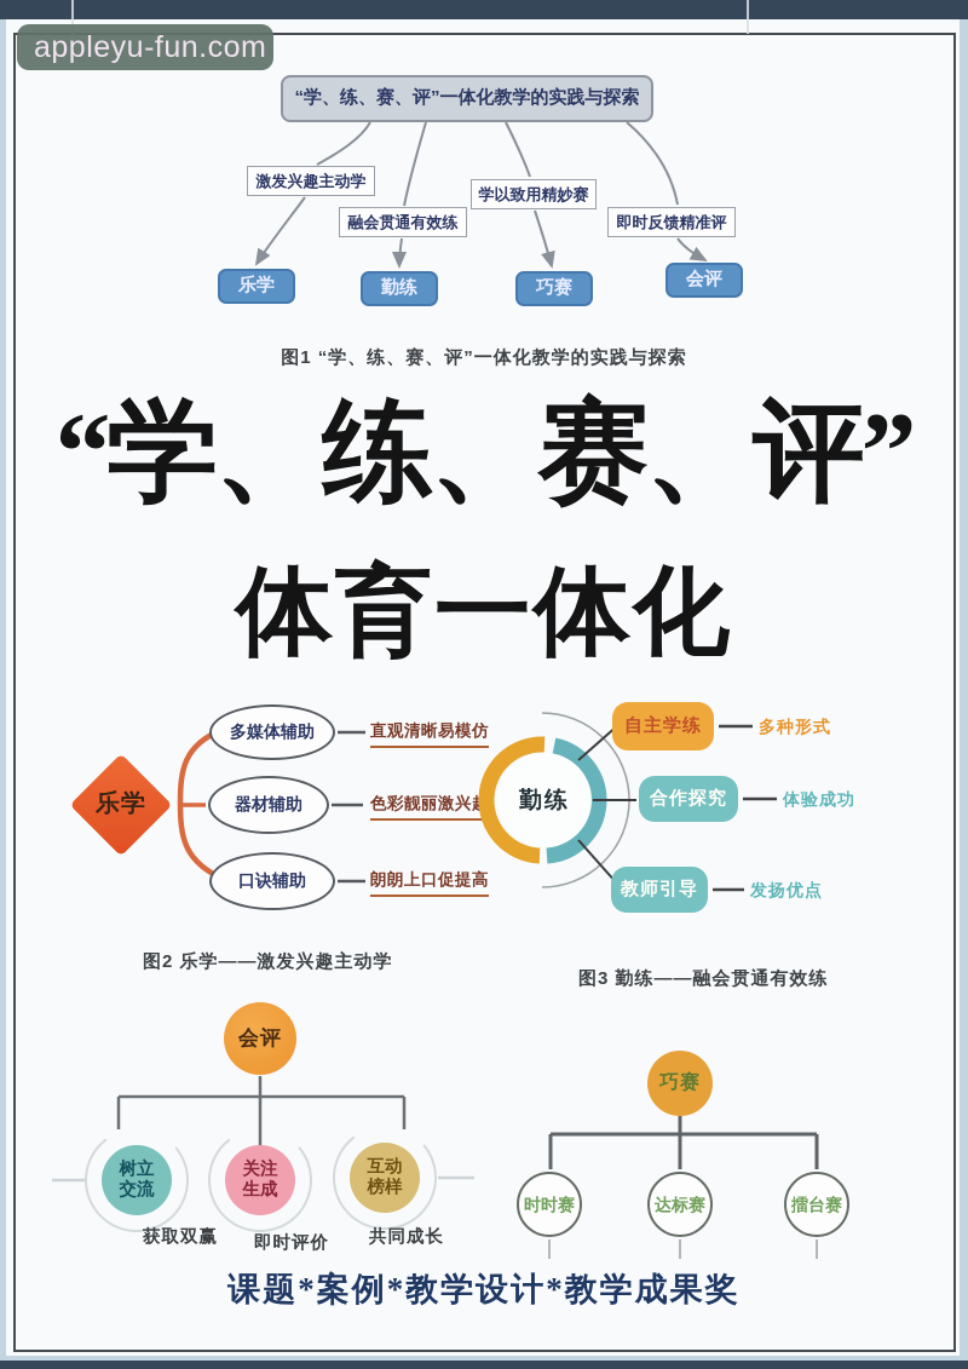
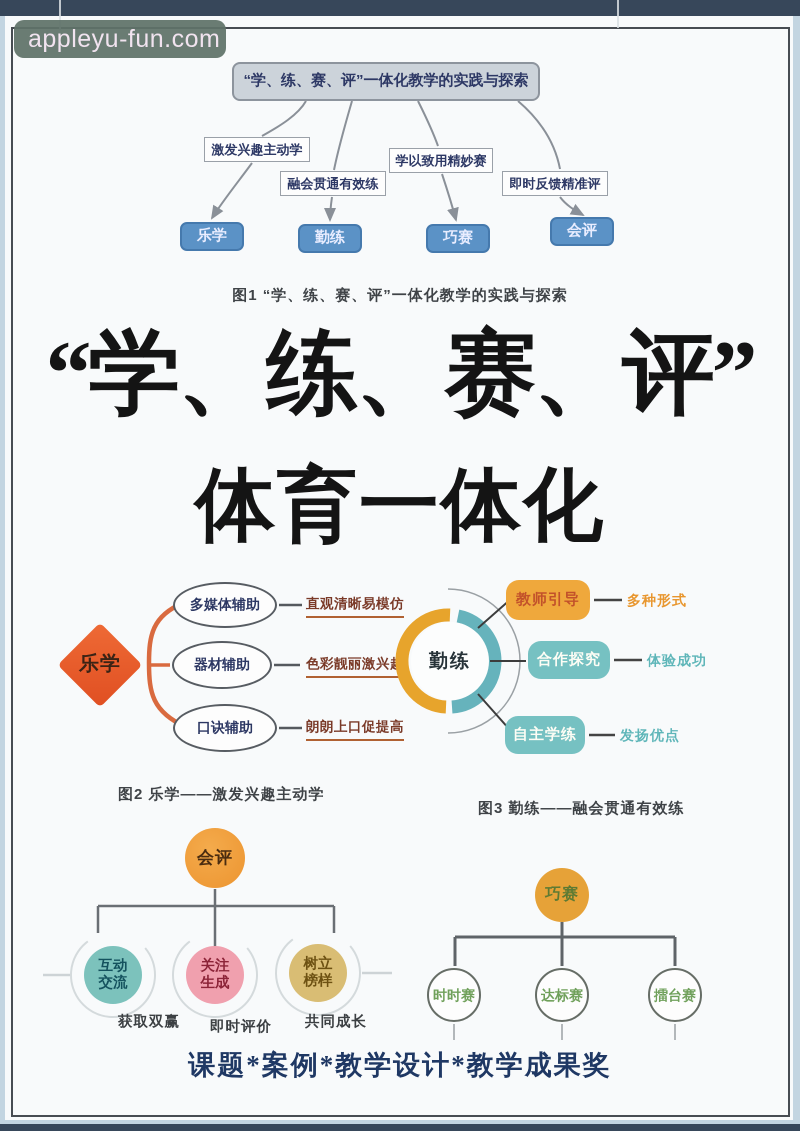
  appleyu-fun.com
  “学、练、赛、评”一体化教学的实践与探索
  激发兴趣主动学
  融会贯通有效练
  学以致用精妙赛
  即时反馈精准评
  乐学
  勤练
  巧赛
  会评
  图1 “学、练、赛、评”一体化教学的实践与探索
  “学、练、赛、评”
  体育一体化
  乐学
  多媒体辅助
  器材辅助
  口诀辅助
  直观清晰易模仿
  色彩靓丽激兴
  朗朗上口促提高
  图2 乐学——激发兴趣主动学
  勤练
- 自主学练
+ 教师引导
  合作探究
- 教师引导
+ 自主学练
  多种形式
  体验成功
  发扬优点
  图3 勤练——融会贯通有效练
  会评
- 树立
+ 互动
  交流
  关注
  生成
- 互动
+ 树立
  榜样
  获取双赢
  即时评价
  共同成长
  巧赛
  时时赛
  达标赛
  擂台赛
  课题*案例*教学设计*教学成果奖
